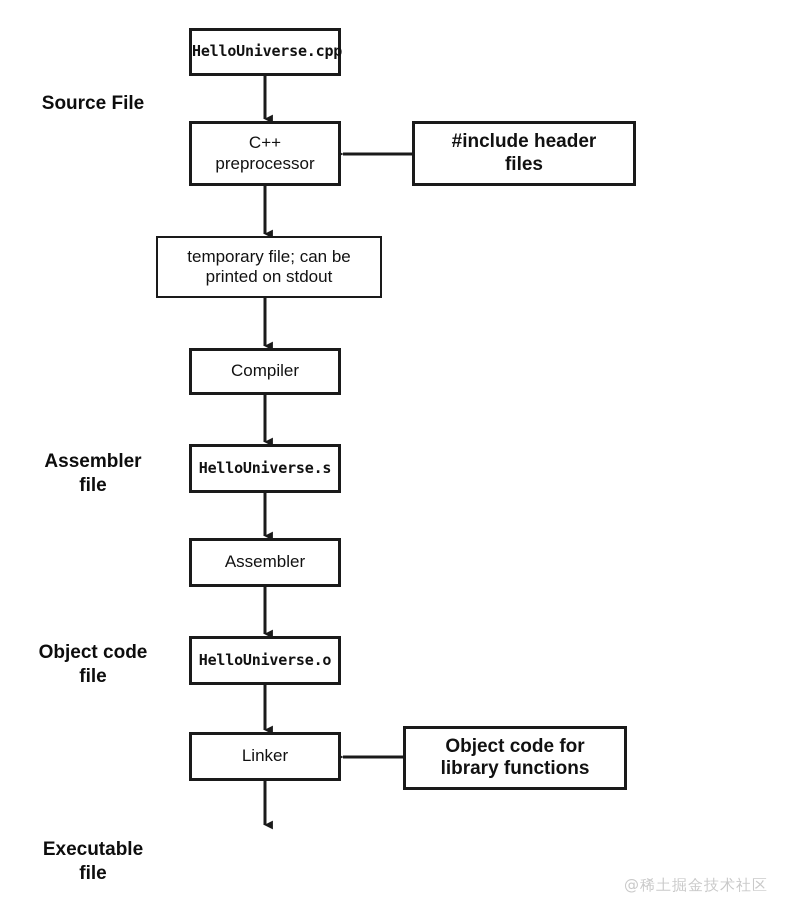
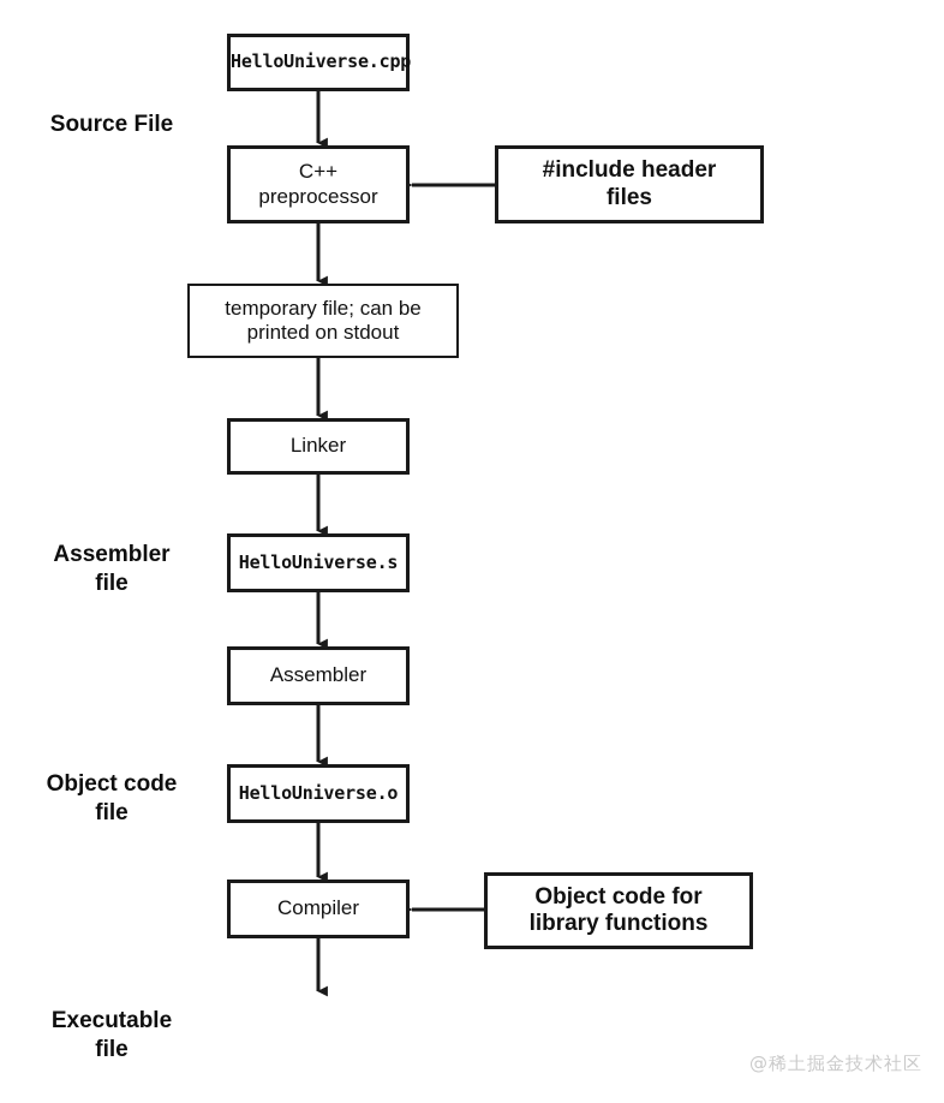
  Source File
  Assembler
  file
  Object code
  file
  Executable
  file
  HelloUniverse.cpp
  C++
  preprocessor
  #include header
  files
  temporary file; can be
  printed on stdout
- Compiler
+ Linker
  HelloUniverse.s
  Assembler
  HelloUniverse.o
- Linker
+ Compiler
  Object code for
  library functions
  @稀土掘金技术社区
